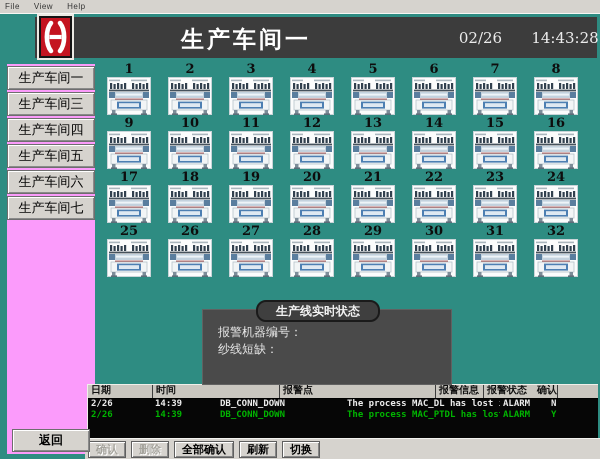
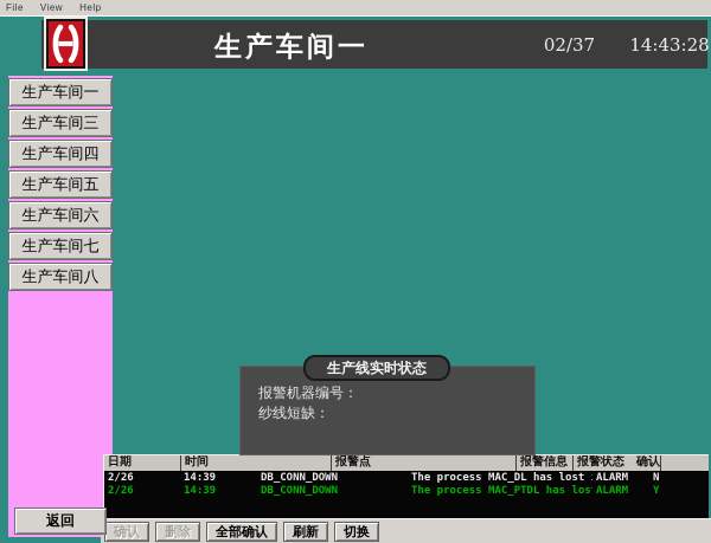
  File
  View
  Help
  生产车间一
- 02/26
+ 02/37
  14:43:28
  生产车间一
  生产车间三
  生产车间四
  生产车间五
  生产车间六
  生产车间七
+ 生产车间八
  返回
- 1
- 2
- 3
- 4
- 5
- 6
- 7
- 8
- 9
- 10
- 11
- 12
- 13
- 14
- 15
- 16
- 17
- 18
- 19
- 20
- 21
- 22
- 23
- 24
- 25
- 26
- 27
- 28
- 29
- 30
- 31
- 32
  生产线实时状态
  报警机器编号：
  纱线短缺：
  日期
  时间
  报警点
  报警信息
  报警状态
  确认
  2/26
  14:39
  DB_CONN_DOWN
  The process MAC_DL has lost
  ALARM
  N
  2/26
  14:39
  DB_CONN_DOWN
  The process MAC_PTDL has los
  ALARM
  Y
  确认
  删除
  全部确认
  刷新
  切换
